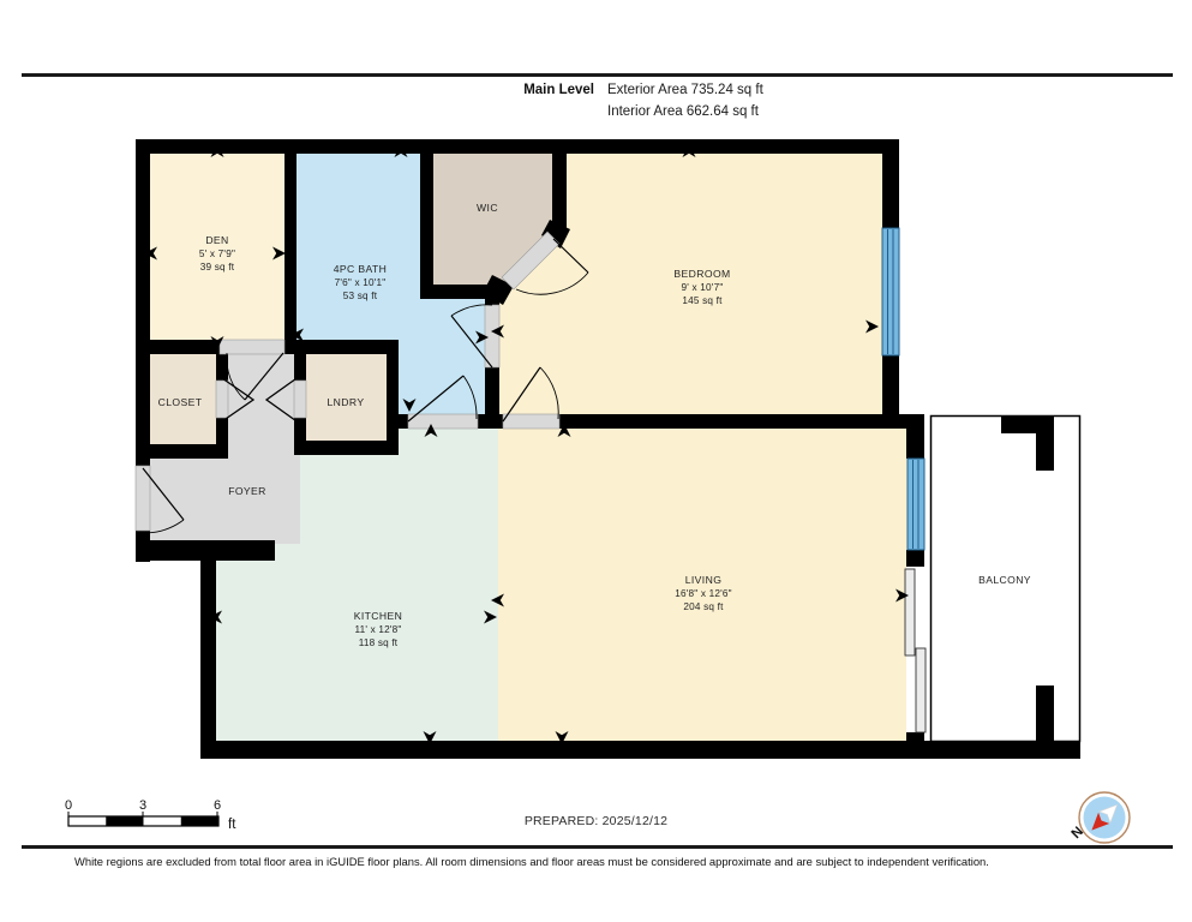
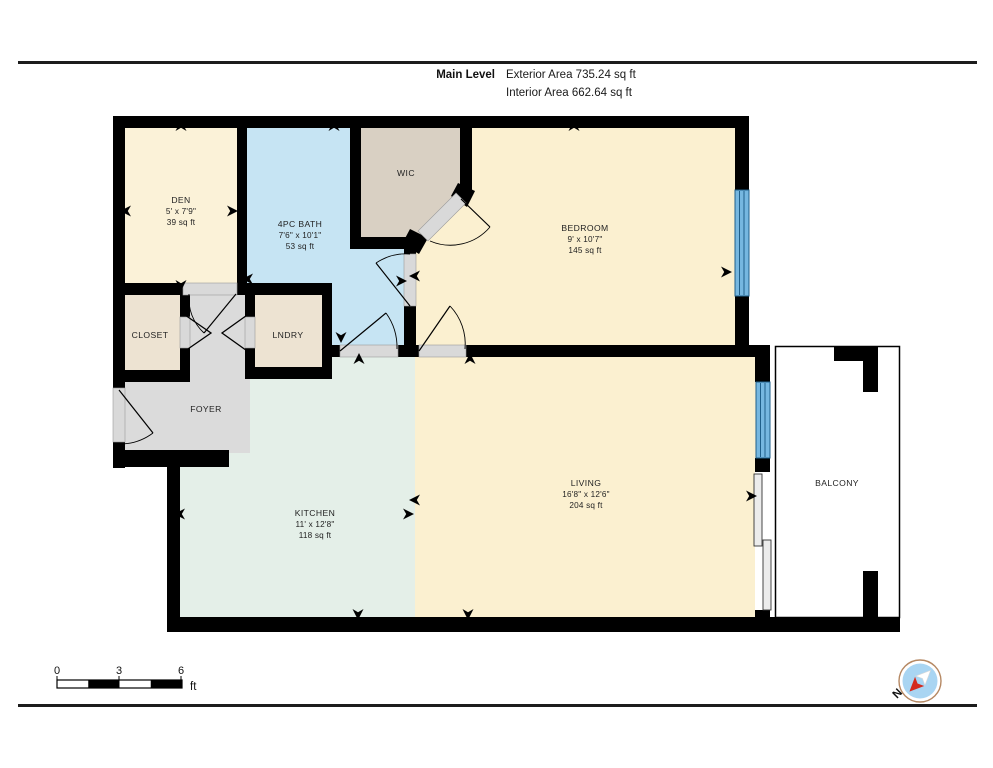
  Main Level
  Exterior Area 735.24 sq ft
  Interior Area 662.64 sq ft
  DEN
  5' x 7'9"
  39 sq ft
  4PC BATH
  7'6" x 10'1"
  53 sq ft
  WIC
  BEDROOM
  9' x 10'7"
  145 sq ft
  CLOSET
  LNDRY
  FOYER
  KITCHEN
  11' x 12'8"
  118 sq ft
  LIVING
  16'8" x 12'6"
  204 sq ft
  BALCONY
  0
  3
  6
  ft
- PREPARED: 2025/12/12
- White regions are excluded from total floor area in iGUIDE floor plans. All room dimensions and floor areas must be considered approximate and are subject to independent verification.
